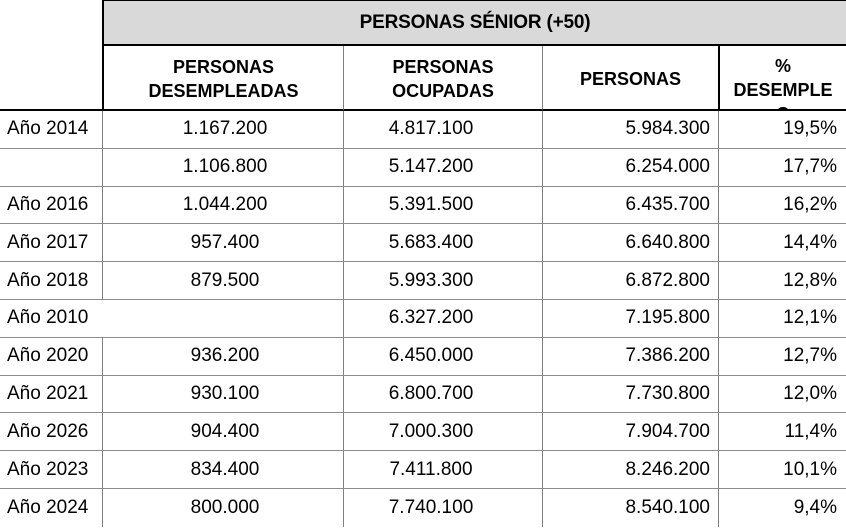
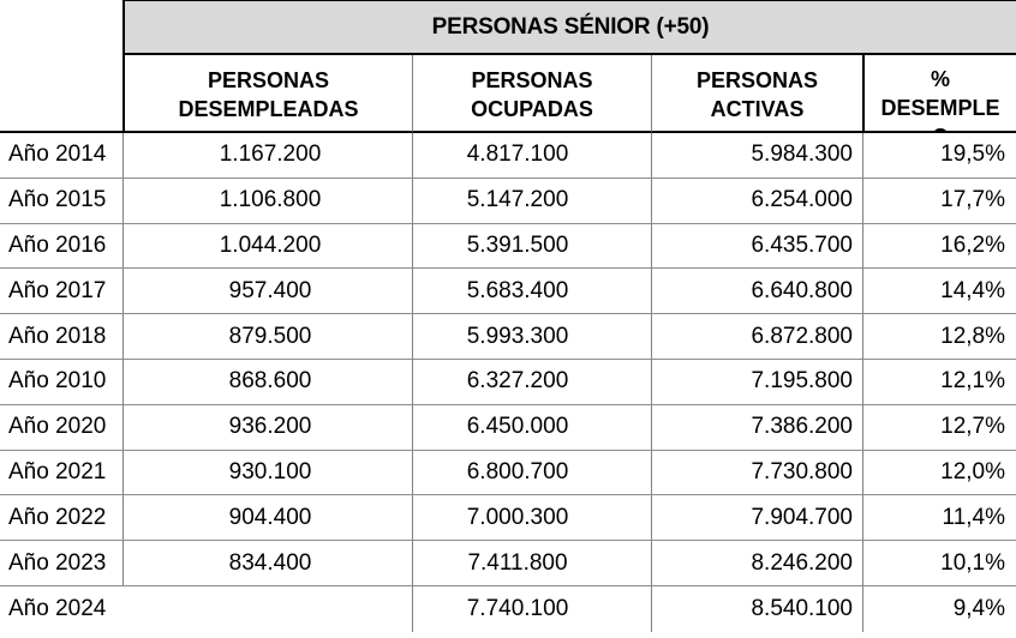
  PERSONAS SÉNIOR (+50)
  PERSONAS
  DESEMPLEADAS
  PERSONAS
  OCUPADAS
  PERSONAS
+ ACTIVAS
  %
  DESEMPLE
  Año 2014
  1.167.200
  4.817.100
  5.984.300
  19,5%
+ Año 2015
  1.106.800
  5.147.200
  6.254.000
  17,7%
  Año 2016
  1.044.200
  5.391.500
  6.435.700
  16,2%
  Año 2017
  957.400
  5.683.400
  6.640.800
  14,4%
  Año 2018
  879.500
  5.993.300
  6.872.800
  12,8%
  Año 2010
+ 868.600
  6.327.200
  7.195.800
  12,1%
  Año 2020
  936.200
  6.450.000
  7.386.200
  12,7%
  Año 2021
  930.100
  6.800.700
  7.730.800
  12,0%
- Año 2026
+ Año 2022
  904.400
  7.000.300
  7.904.700
  11,4%
  Año 2023
  834.400
  7.411.800
  8.246.200
  10,1%
  Año 2024
- 800.000
  7.740.100
  8.540.100
  9,4%
